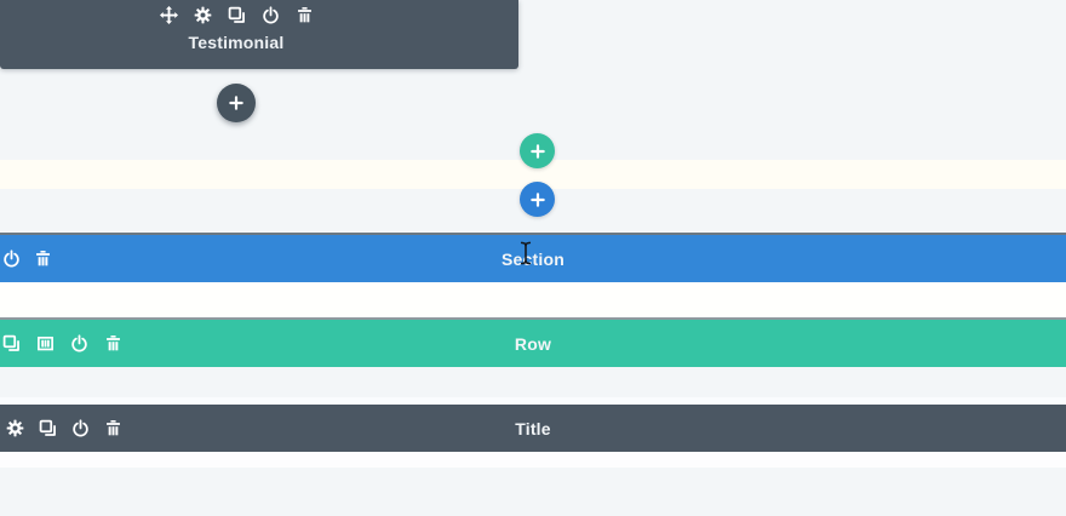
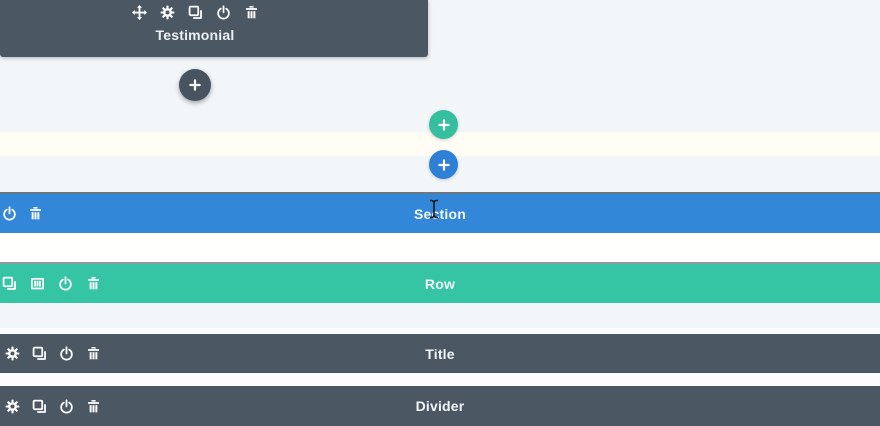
  Testimonial
  Section
  Row
  Title
+ Divider
